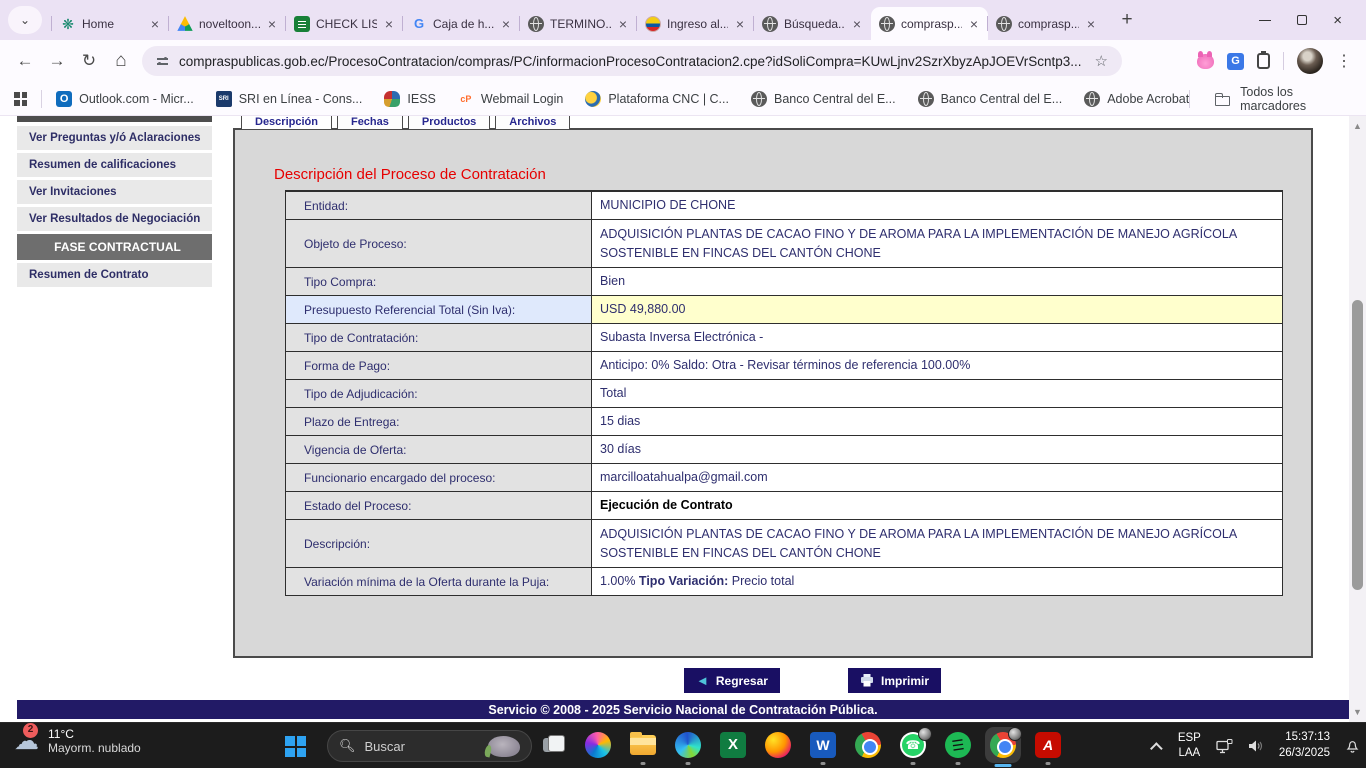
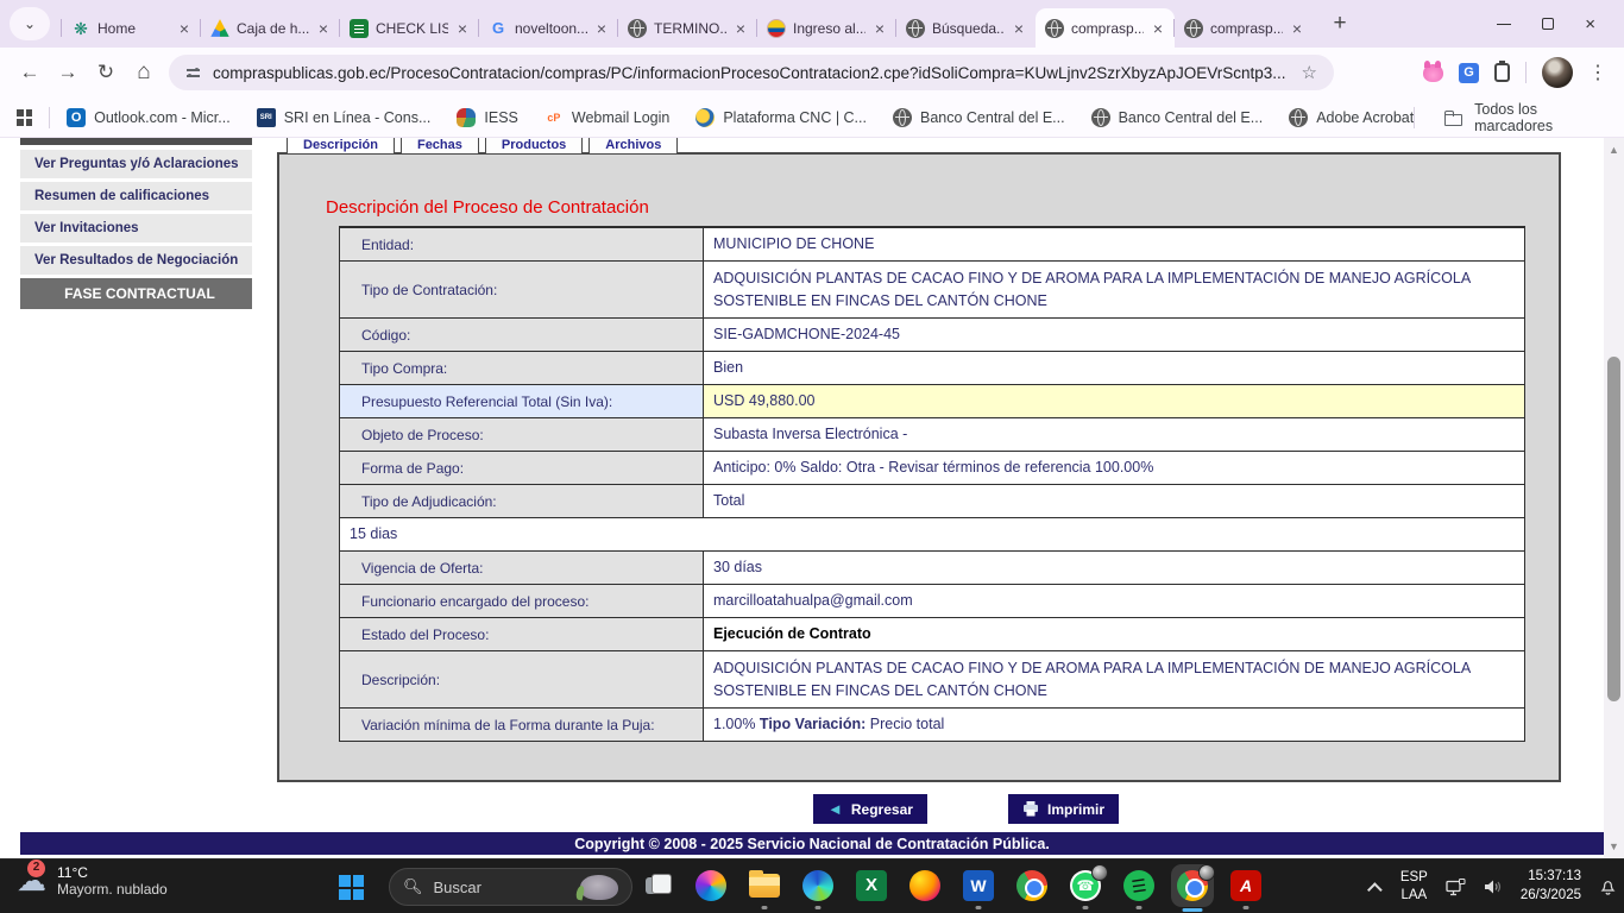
  ⌄
  Home
  ×
- noveltoon...
+ Caja de h...
  ×
  CHECK LIS
  ×
- Caja de h...
+ noveltoon...
  ×
  TERMINO..
  ×
  Ingreso al..
  ×
  Búsqueda..
  ×
  comprasp..
  ×
  comprasp..
  ×
  +
  ×
  ←
  →
  ↻
  ⌂
  compraspublicas.gob.ec/ProcesoContratacion/compras/PC/informacionProcesoContratacion2.cpe?idSoliCompra=KUwLjnv2SzrXbyzApJOEVrScntp3...
  ☆
  G
  ⋮
  Outlook.com - Micr...
  SRI en Línea - Cons...
  IESS
  Webmail Login
  Plataforma CNC | C...
  Banco Central del E...
  Banco Central del E...
  Adobe Acrobat
  Todos los marcadores
  Ver Preguntas y/ó Aclaraciones
  Resumen de calificaciones
  Ver Invitaciones
  Ver Resultados de Negociación
  FASE CONTRACTUAL
- Resumen de Contrato
  Descripción
  Fechas
  Productos
  Archivos
  Descripción del Proceso de Contratación
  Entidad:
  MUNICIPIO DE CHONE
- Objeto de Proceso:
+ Tipo de Contratación:
  ADQUISICIÓN PLANTAS DE CACAO FINO Y DE AROMA PARA LA IMPLEMENTACIÓN DE MANEJO AGRÍCOLA SOSTENIBLE EN FINCAS DEL CANTÓN CHONE
+ Código:
+ SIE-GADMCHONE-2024-45
  Tipo Compra:
  Bien
  Presupuesto Referencial Total (Sin Iva):
  USD 49,880.00
- Tipo de Contratación:
+ Objeto de Proceso:
  Subasta Inversa Electrónica -
  Forma de Pago:
  Anticipo: 0% Saldo: Otra - Revisar términos de referencia 100.00%
  Tipo de Adjudicación:
  Total
- Plazo de Entrega:
  15 dias
  Vigencia de Oferta:
  30 días
  Funcionario encargado del proceso:
  marcilloatahualpa@gmail.com
  Estado del Proceso:
  Ejecución de Contrato
  Descripción:
  ADQUISICIÓN PLANTAS DE CACAO FINO Y DE AROMA PARA LA IMPLEMENTACIÓN DE MANEJO AGRÍCOLA SOSTENIBLE EN FINCAS DEL CANTÓN CHONE
- Variación mínima de la Oferta durante la Puja:
+ Variación mínima de la Forma durante la Puja:
  1.00%
  Tipo Variación:
  Precio total
  ◄
  Regresar
  Imprimir
- Servicio © 2008 - 2025 Servicio Nacional de Contratación Pública.
+ Copyright © 2008 - 2025 Servicio Nacional de Contratación Pública.
  ▲
  ▼
  ☁
  2
  11°C
  Mayorm. nublado
  🔍︎
  Buscar
  ESP
  LAA
  15:37:13
  26/3/2025
